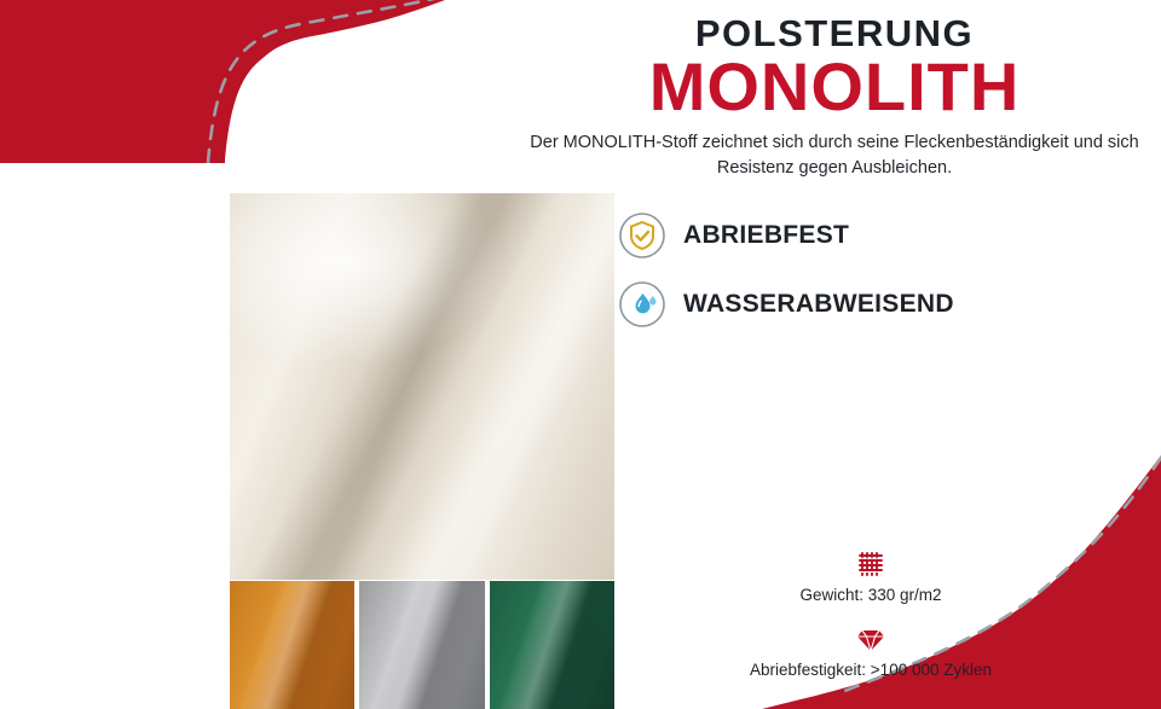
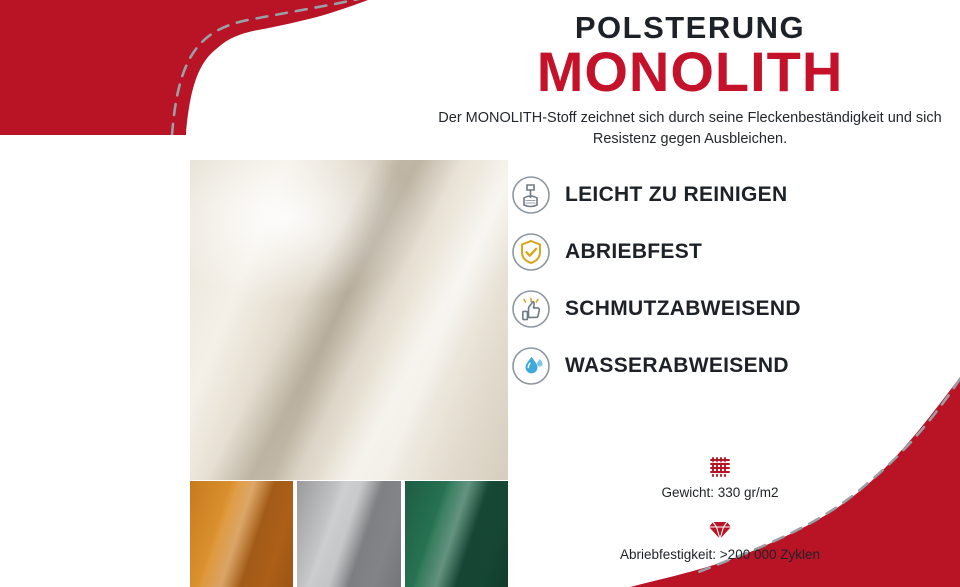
  POLSTERUNG
  MONOLITH
  Der MONOLITH-Stoff zeichnet sich durch seine Fleckenbeständigkeit und sich Resistenz gegen Ausbleichen.
+ LEICHT ZU REINIGEN
  ABRIEBFEST
+ SCHMUTZABWEISEND
  WASSERABWEISEND
  Gewicht: 330 gr/m2
- Abriebfestigkeit: >100 000 Zyklen
+ Abriebfestigkeit: >200 000 Zyklen
